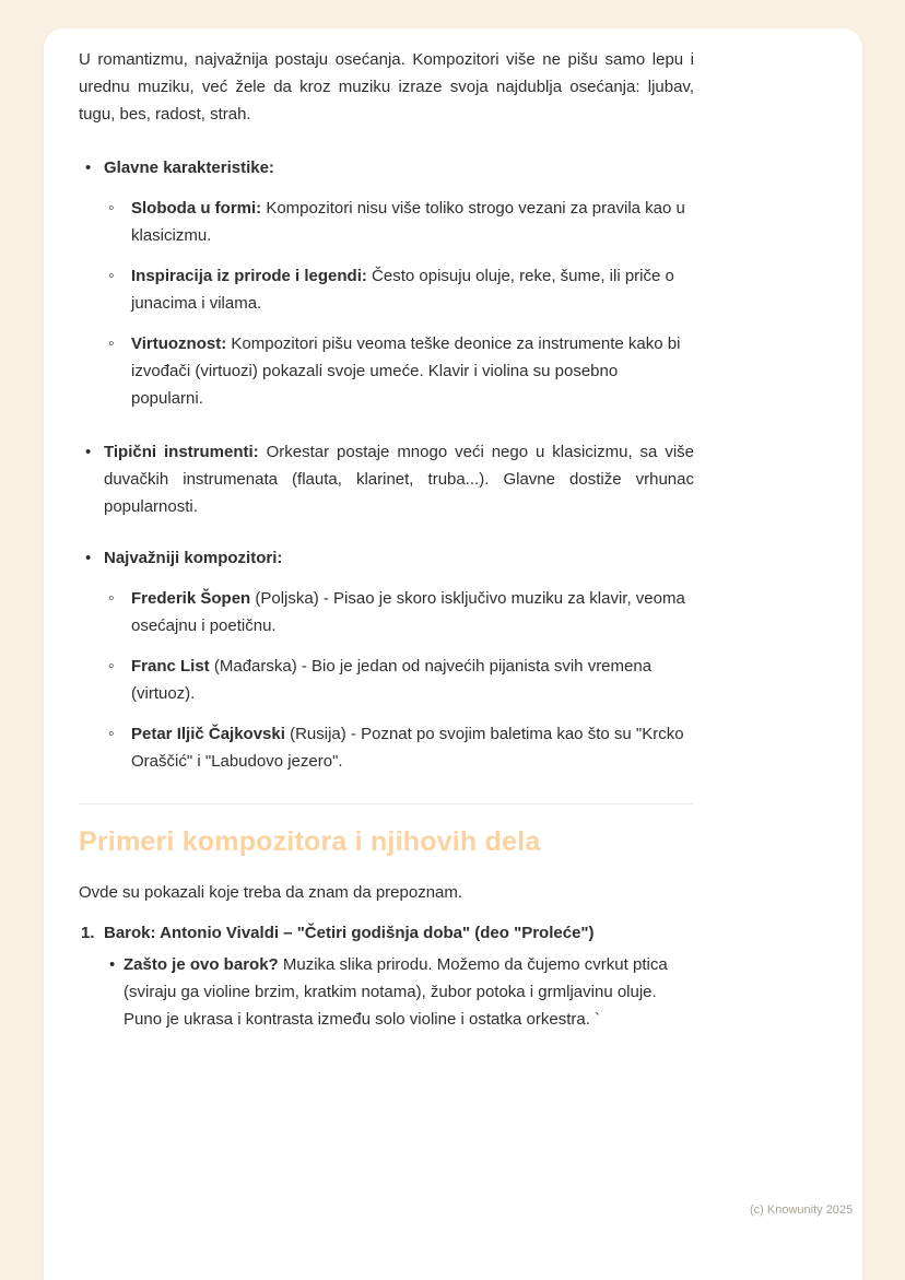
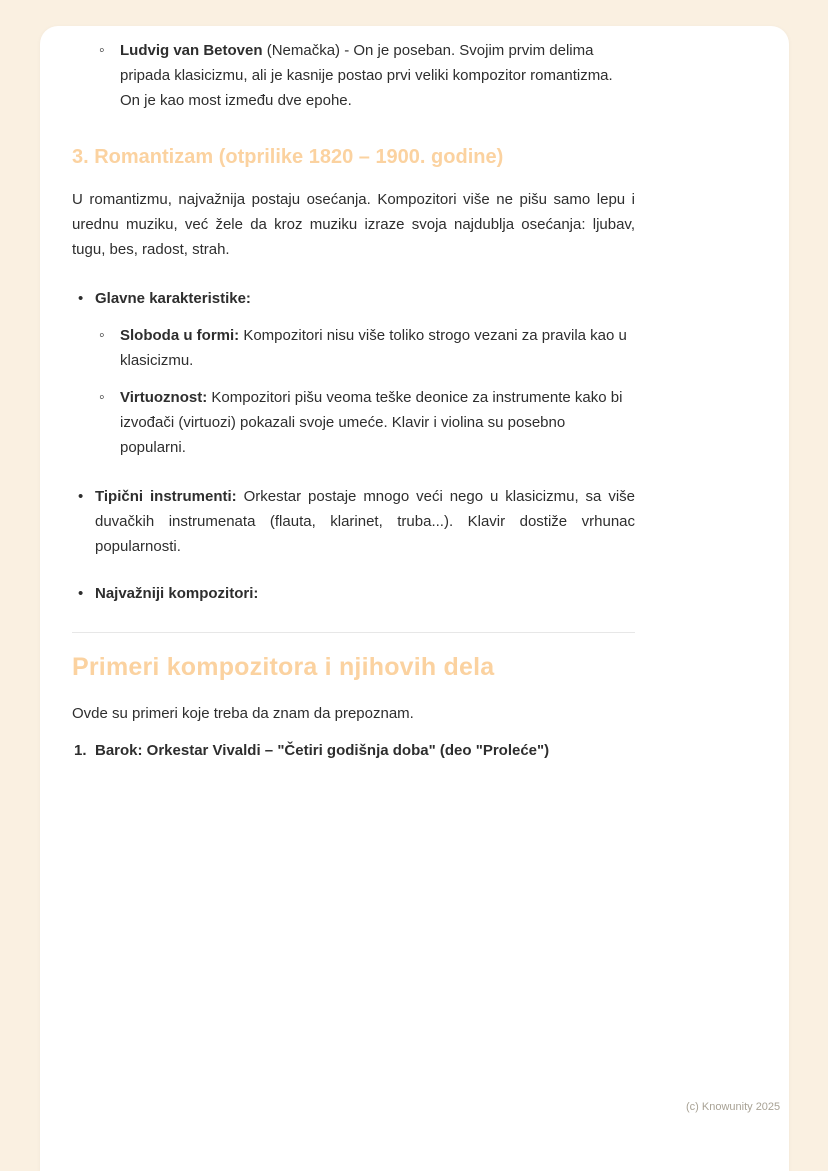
+ Ludvig van Betoven (Nemačka) - On je poseban. Svojim prvim delima pripada klasicizmu, ali je kasnije postao prvi veliki kompozitor romantizma. On je kao most između dve epohe.
+ 3. Romantizam (otprilike 1820 – 1900. godine)
  U romantizmu, najvažnija postaju osećanja. Kompozitori više ne pišu samo lepu i urednu muziku, već žele da kroz muziku izraze svoja najdublja osećanja: ljubav, tugu, bes, radost, strah.
  Glavne karakteristike:
  Sloboda u formi: Kompozitori nisu više toliko strogo vezani za pravila kao u klasicizmu.
- Inspiracija iz prirode i legendi: Često opisuju oluje, reke, šume, ili priče o junacima i vilama.
  Virtuoznost: Kompozitori pišu veoma teške deonice za instrumente kako bi izvođači (virtuozi) pokazali svoje umeće. Klavir i violina su posebno popularni.
- Tipični instrumenti: Orkestar postaje mnogo veći nego u klasicizmu, sa više duvačkih instrumenata (flauta, klarinet, truba...). Glavne dostiže vrhunac popularnosti.
+ Tipični instrumenti: Orkestar postaje mnogo veći nego u klasicizmu, sa više duvačkih instrumenata (flauta, klarinet, truba...). Klavir dostiže vrhunac popularnosti.
  Najvažniji kompozitori:
- Frederik Šopen (Poljska) - Pisao je skoro isključivo muziku za klavir, veoma osećajnu i poetičnu.
- Franc List (Mađarska) - Bio je jedan od najvećih pijanista svih vremena (virtuoz).
- Petar Iljič Čajkovski (Rusija) - Poznat po svojim baletima kao što su "Krcko Oraščić" i "Labudovo jezero".
  Primeri kompozitora i njihovih dela
- Ovde su pokazali koje treba da znam da prepoznam.
+ Ovde su primeri koje treba da znam da prepoznam.
  1.
- Barok: Antonio Vivaldi – "Četiri godišnja doba" (deo "Proleće")
+ Barok: Orkestar Vivaldi – "Četiri godišnja doba" (deo "Proleće")
- Zašto je ovo barok? Muzika slika prirodu. Možemo da čujemo cvrkut ptica (sviraju ga violine brzim, kratkim notama), žubor potoka i grmljavinu oluje. Puno je ukrasa i kontrasta između solo violine i ostatka orkestra. `
  (c) Knowunity 2025
